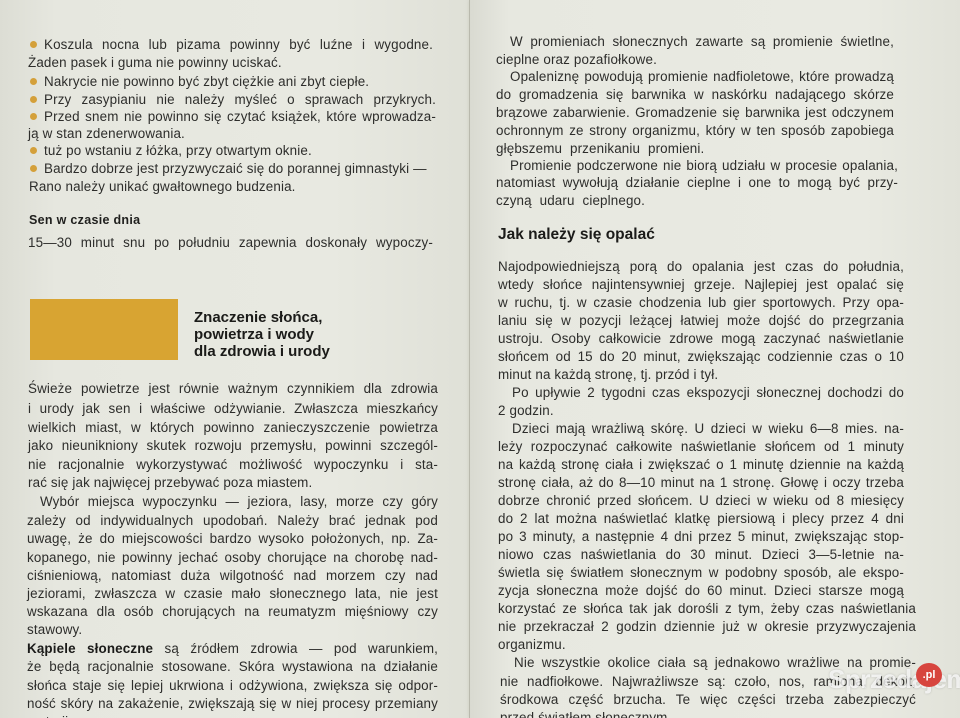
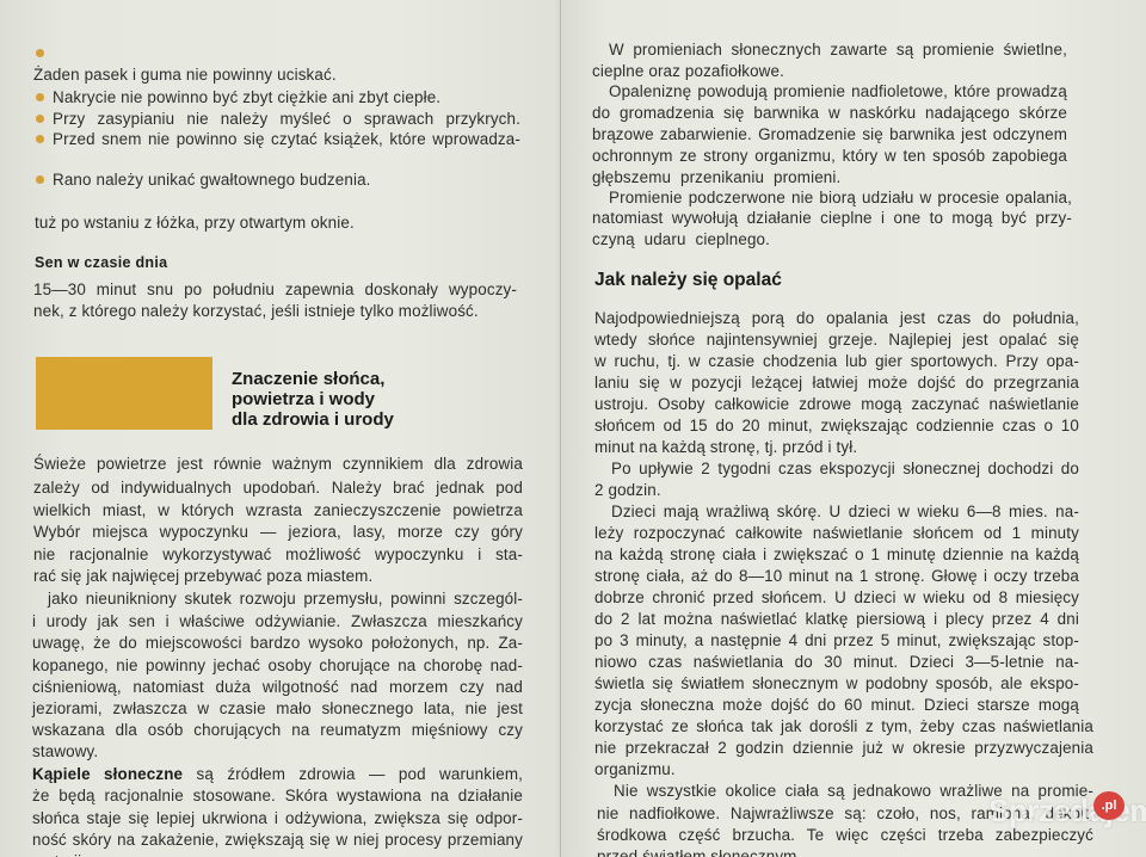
- Koszula nocna lub pizama powinny być luźne i wygodne.
  Żaden pasek i guma nie powinny uciskać.
  Nakrycie nie powinno być zbyt ciężkie ani zbyt ciepłe.
  Przy zasypianiu nie należy myśleć o sprawach przykrych.
  Przed snem nie powinno się czytać książek, które wprowadza-
- ją w stan zdenerwowania.
- tuż po wstaniu z łóżka, przy otwartym oknie.
+ Rano należy unikać gwałtownego budzenia.
- Bardzo dobrze jest przyzwyczaić się do porannej gimnastyki —
- Rano należy unikać gwałtownego budzenia.
+ tuż po wstaniu z łóżka, przy otwartym oknie.
  Sen w czasie dnia
  15—30 minut snu po południu zapewnia doskonały wypoczy-
+ nek, z którego należy korzystać, jeśli istnieje tylko możliwość.
  Znaczenie słońca,
  powietrza i wody
  dla zdrowia i urody
  Świeże powietrze jest równie ważnym czynnikiem dla zdrowia
- i urody jak sen i właściwe odżywianie. Zwłaszcza mieszkańcy
+ zależy od indywidualnych upodobań. Należy brać jednak pod
- wielkich miast, w których powinno zanieczyszczenie powietrza
+ wielkich miast, w których wzrasta zanieczyszczenie powietrza
- jako nieunikniony skutek rozwoju przemysłu, powinni szczegól-
+ Wybór miejsca wypoczynku — jeziora, lasy, morze czy góry
  nie racjonalnie wykorzystywać możliwość wypoczynku i sta-
  rać się jak najwięcej przebywać poza miastem.
- Wybór miejsca wypoczynku — jeziora, lasy, morze czy góry
+ jako nieunikniony skutek rozwoju przemysłu, powinni szczegól-
- zależy od indywidualnych upodobań. Należy brać jednak pod
+ i urody jak sen i właściwe odżywianie. Zwłaszcza mieszkańcy
  uwagę, że do miejscowości bardzo wysoko położonych, np. Za-
  kopanego, nie powinny jechać osoby chorujące na chorobę nad-
  ciśnieniową, natomiast duża wilgotność nad morzem czy nad
  jeziorami, zwłaszcza w czasie mało słonecznego lata, nie jest
  wskazana dla osób chorujących na reumatyzm mięśniowy czy
  stawowy.
  Kąpiele słoneczne są źródłem zdrowia — pod warunkiem,
  że będą racjonalnie stosowane. Skóra wystawiona na działanie
  słońca staje się lepiej ukrwiona i odżywiona, zwiększa się odpor-
  ność skóry na zakażenie, zwiększają się w niej procesy przemiany
  W promieniach słonecznych zawarte są promienie świetlne,
  cieplne oraz pozafiołkowe.
  Opaleniznę powodują promienie nadfioletowe, które prowadzą
  do gromadzenia się barwnika w naskórku nadającego skórze
  brązowe zabarwienie. Gromadzenie się barwnika jest odczynem
  ochronnym ze strony organizmu, który w ten sposób zapobiega
  głębszemu przenikaniu promieni.
  Promienie podczerwone nie biorą udziału w procesie opalania,
  natomiast wywołują działanie cieplne i one to mogą być przy-
  czyną udaru cieplnego.
  Jak należy się opalać
  Najodpowiedniejszą porą do opalania jest czas do południa,
  wtedy słońce najintensywniej grzeje. Najlepiej jest opalać się
  w ruchu, tj. w czasie chodzenia lub gier sportowych. Przy opa-
  laniu się w pozycji leżącej łatwiej może dojść do przegrzania
  ustroju. Osoby całkowicie zdrowe mogą zaczynać naświetlanie
  słońcem od 15 do 20 minut, zwiększając codziennie czas o 10
  minut na każdą stronę, tj. przód i tył.
  Po upływie 2 tygodni czas ekspozycji słonecznej dochodzi do
  2 godzin.
  Dzieci mają wrażliwą skórę. U dzieci w wieku 6—8 mies. na-
  leży rozpoczynać całkowite naświetlanie słońcem od 1 minuty
  na każdą stronę ciała i zwiększać o 1 minutę dziennie na każdą
  stronę ciała, aż do 8—10 minut na 1 stronę. Głowę i oczy trzeba
  dobrze chronić przed słońcem. U dzieci w wieku od 8 miesięcy
  do 2 lat można naświetlać klatkę piersiową i plecy przez 4 dni
  po 3 minuty, a następnie 4 dni przez 5 minut, zwiększając stop-
  niowo czas naświetlania do 30 minut. Dzieci 3—5-letnie na-
  świetla się światłem słonecznym w podobny sposób, ale ekspo-
  zycja słoneczna może dojść do 60 minut. Dzieci starsze mogą
  korzystać ze słońca tak jak dorośli z tym, żeby czas naświetlania
  nie przekraczał 2 godzin dziennie już w okresie przyzwyczajenia
  organizmu.
  Nie wszystkie okolice ciała są jednakowo wrażliwe na promie-
  nie nadfiołkowe. Najwrażliwsze są: czoło, nos, ramiona, dekolt,
  środkowa część brzucha. Te więc części trzeba zabezpieczyć
  .pl
